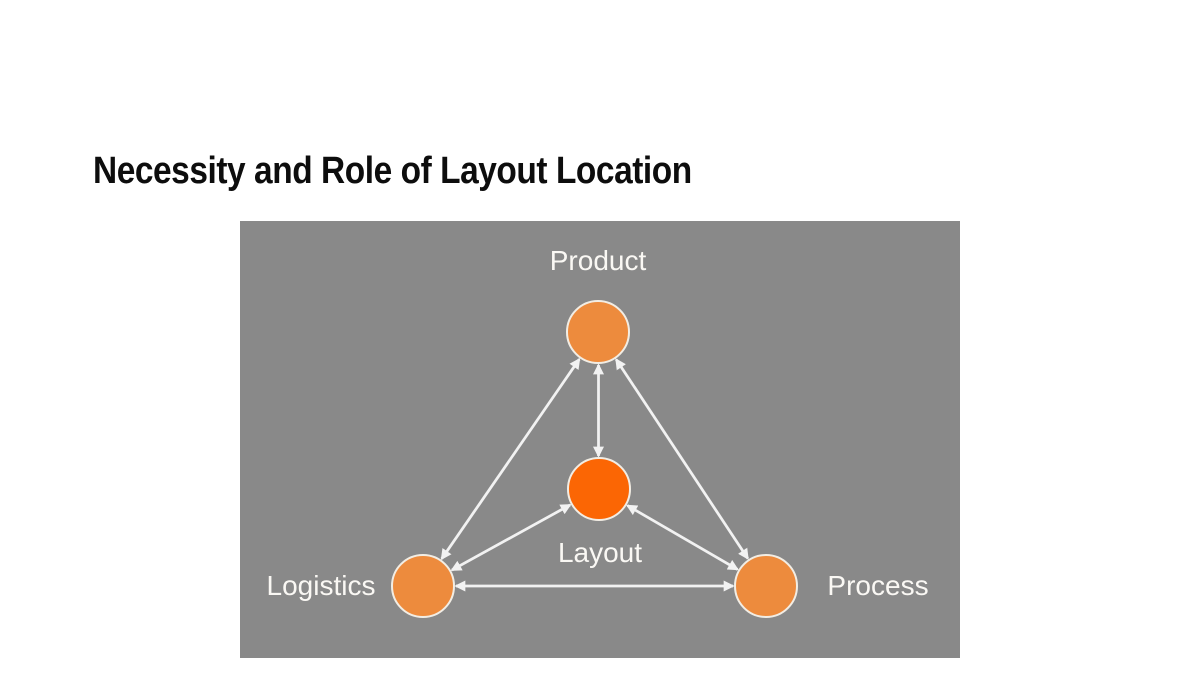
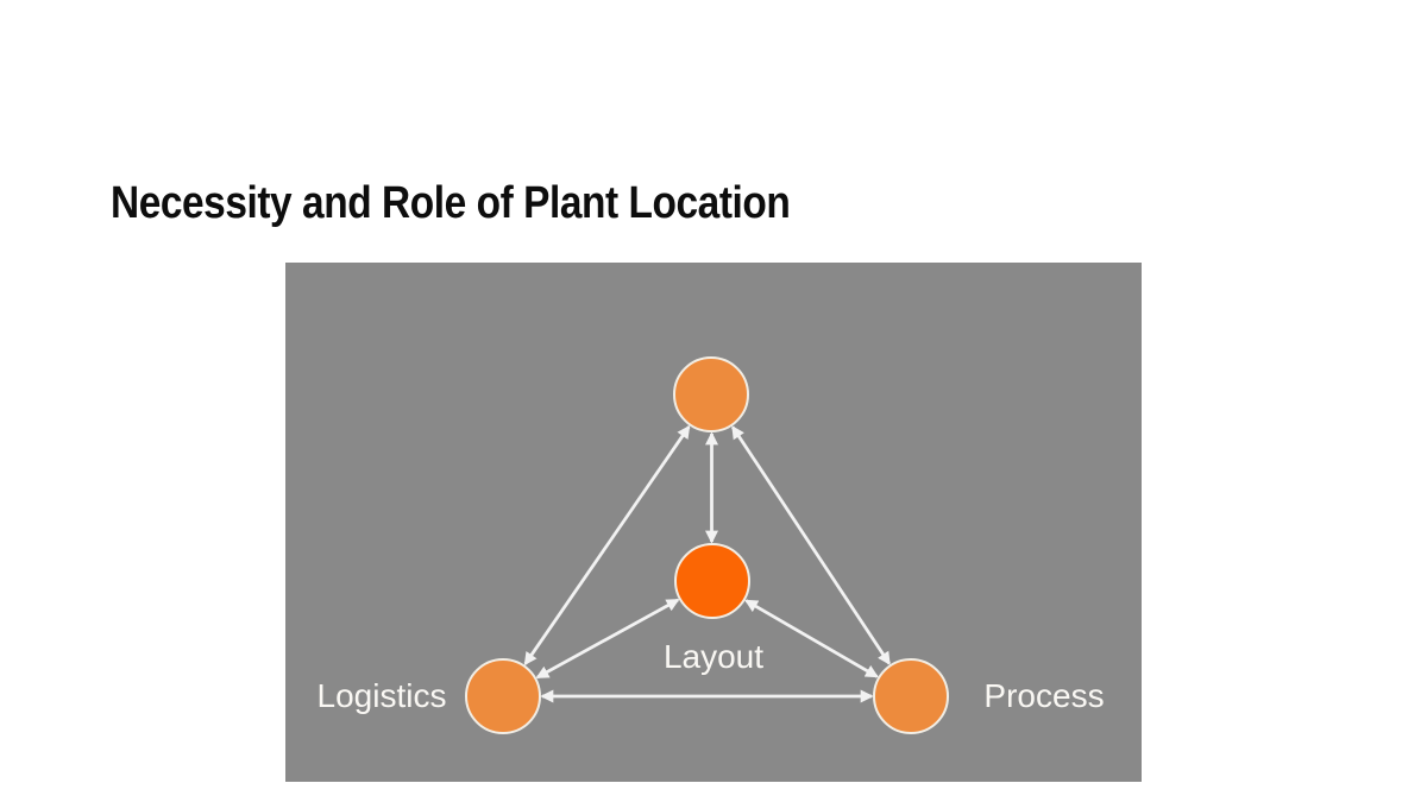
- Necessity and Role of Layout Location
+ Necessity and Role of Plant Location
- Product
  Layout
  Logistics
  Process
